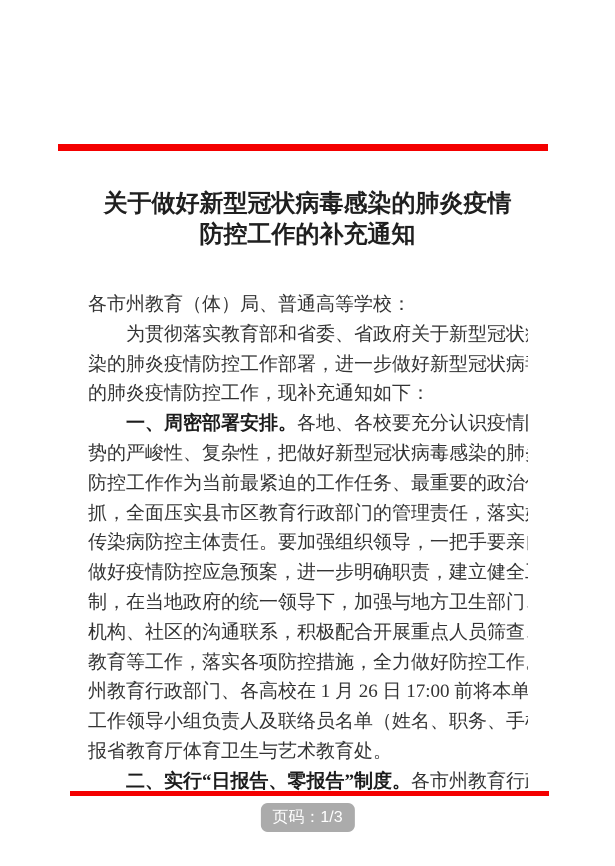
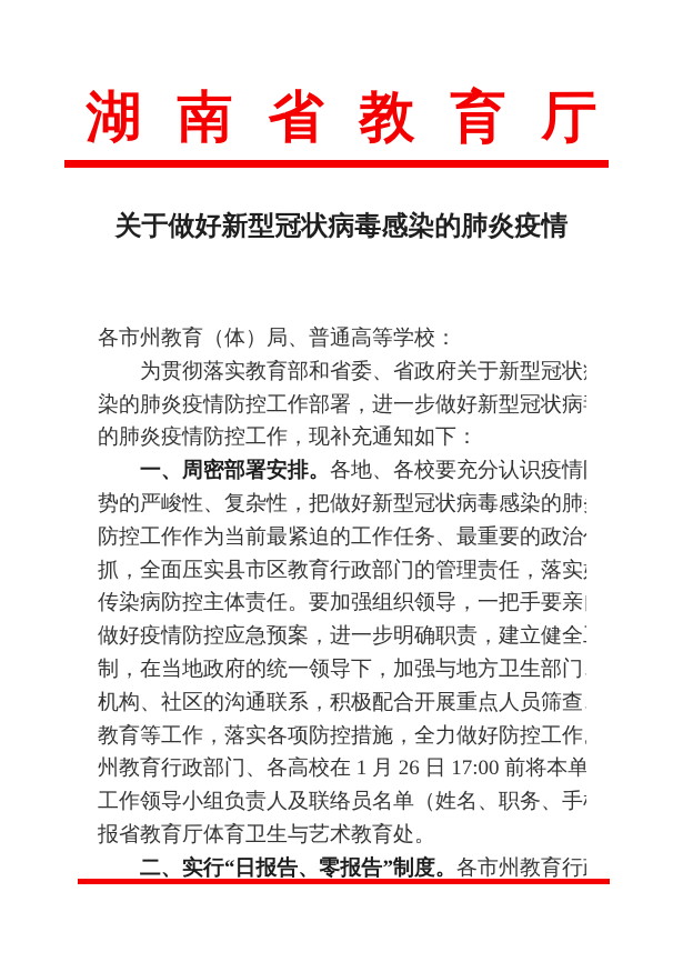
+ 湖南省教育厅
  关于做好新型冠状病毒感染的肺炎疫情
- 防控工作的补充通知
  各市州教育（体）局、普通高等学校：
  为贯彻落实教育部和省委、省政府关于新型冠状
  染的肺炎疫情防控工作部署，进一步做好新型冠状病
  的肺炎疫情防控工作，现补充通知如下：
  一、周密部署安排。各地、各校要充分认识疫情
  势的严峻性、复杂性，把做好新型冠状病毒感染的肺
  防控工作作为当前最紧迫的工作任务、最重要的政治
  抓，全面压实县市区教育行政部门的管理责任，落实
  传染病防控主体责任。要加强组织领导，一把手要亲
  做好疫情防控应急预案，进一步明确职责，建立健全
  制，在当地政府的统一领导下，加强与地方卫生部门
  机构、社区的沟通联系，积极配合开展重点人员筛查
  教育等工作，落实各项防控措施，全力做好防控工作
  州教育行政部门、各高校在 1 月 26 日 17:00 前将本单
  工作领导小组负责人及联络员名单（姓名、职务、手
  报省教育厅体育卫生与艺术教育处。
  二、实行“日报告、零报告”制度。各市州教育行
- 页码：1/3
